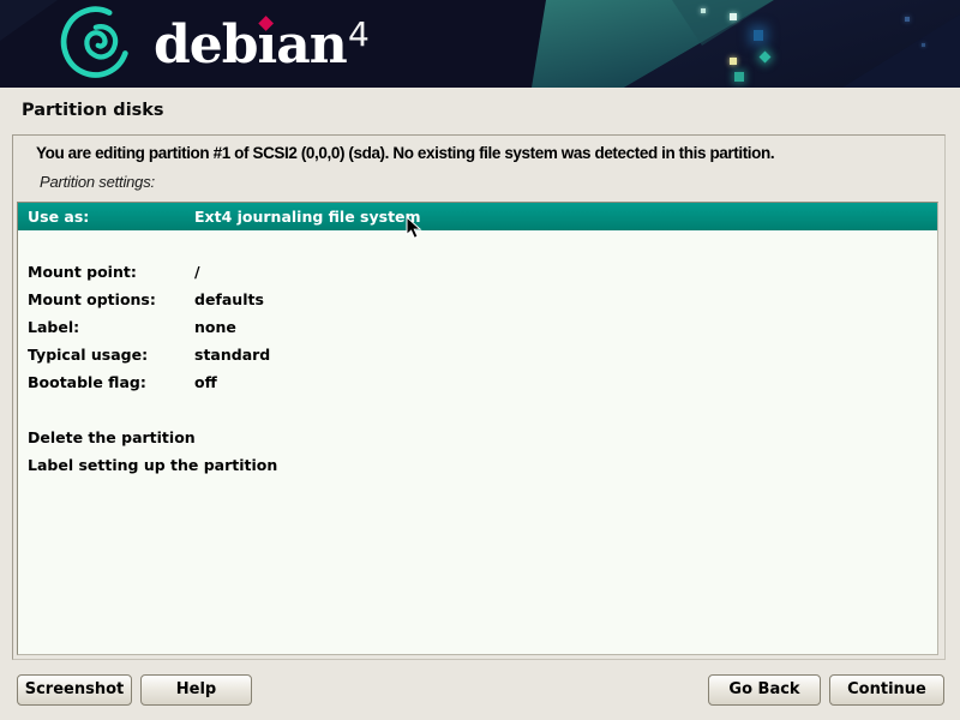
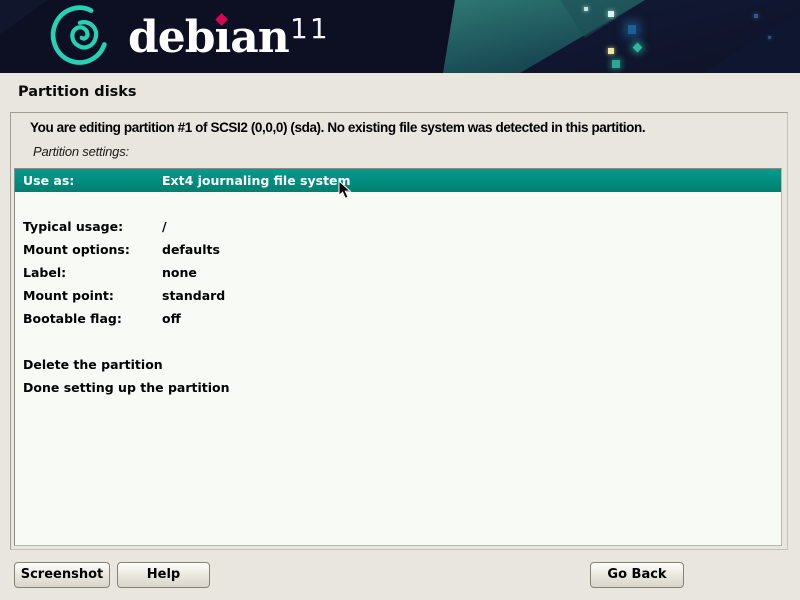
  debıan
- 4
+ 11
  Partition disks
  You are editing partition #1 of SCSI2 (0,0,0) (sda). No existing file system was detected in this partition.
  Partition settings:
  Use as: Ext4 journaling file system
- Mount point: /
+ Typical usage: /
  Mount options: defaults
  Label: none
- Typical usage: standard
+ Mount point: standard
  Bootable flag: off
  Delete the partition
- Label setting up the partition
+ Done setting up the partition
  Screenshot
  Help
  Go Back
- Continue
